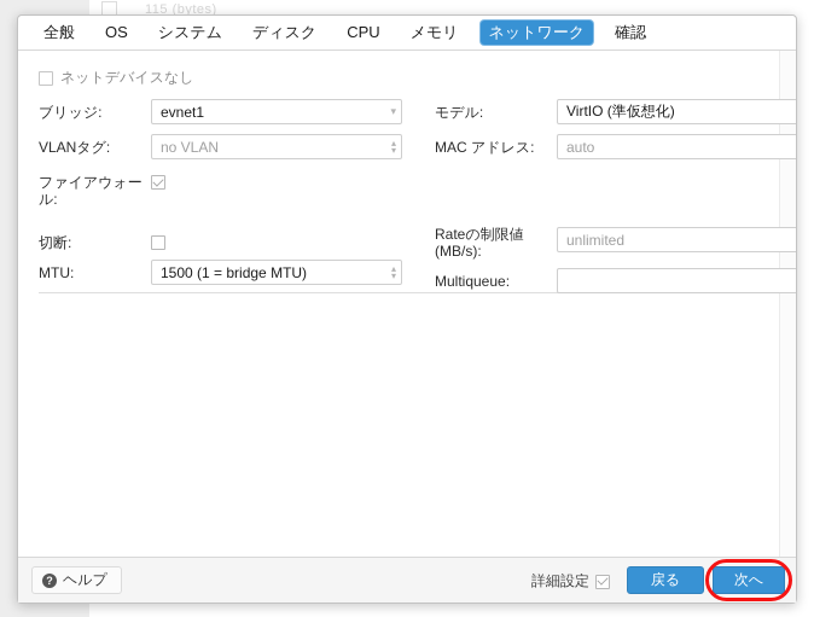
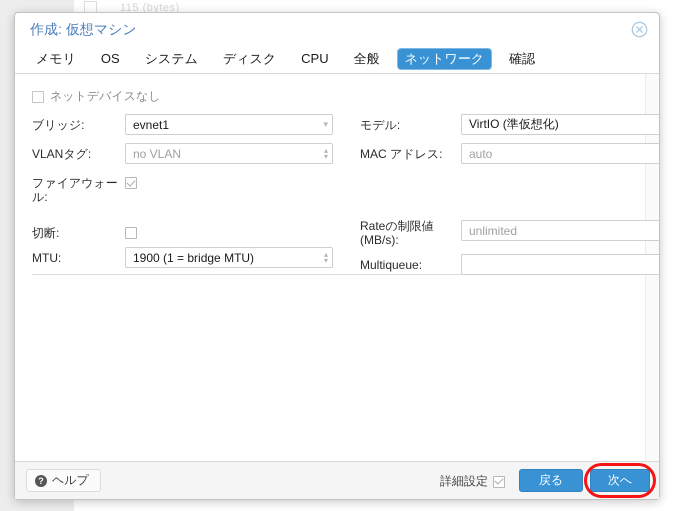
  115 (bytes)
+ 作成: 仮想マシン
- 全般
+ メモリ
  OS
  システム
  ディスク
  CPU
- メモリ
+ 全般
  ネットワーク
  確認
  ネットデバイスなし
  ブリッジ:
  evnet1
  ▾
  モデル:
  VirtIO (準仮想化)
  VLANタグ:
  no VLAN
  ▴
  ▾
  MAC アドレス:
  auto
  ファイアウォー
  ル:
  切断:
  Rateの制限値
  (MB/s):
  unlimited
  MTU:
- 1500 (1 = bridge MTU)
+ 1900 (1 = bridge MTU)
  ▴
  ▾
  Multiqueue:
  ?
  ヘルプ
  詳細設定
  戻る
  次へ
